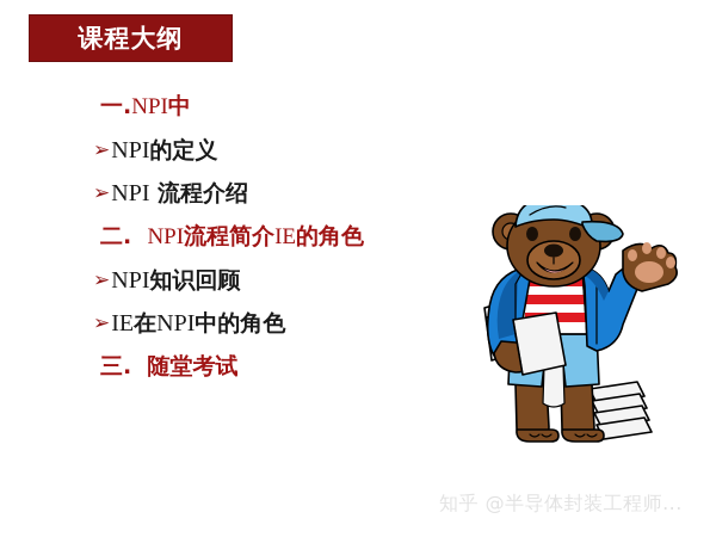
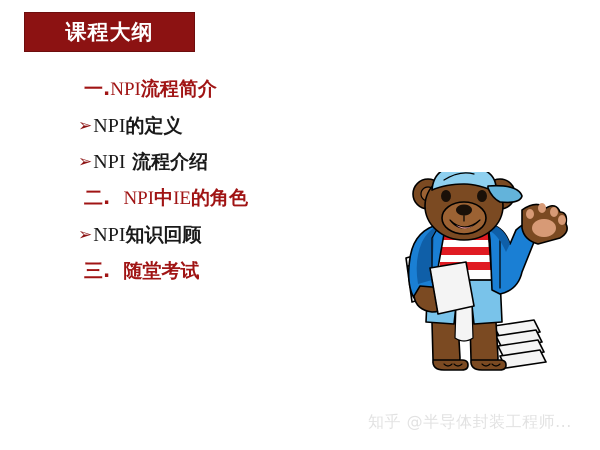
  课程大纲
- 一.NPI中
+ 一.NPI流程简介
  ➢NPI的定义
  ➢NPI 流程介绍
- 二. NPI流程简介IE的角色
+ 二. NPI中IE的角色
  ➢NPI知识回顾
- ➢IE在NPI中的角色
  三. 随堂考试
  知乎 @半导体封装工程师...
